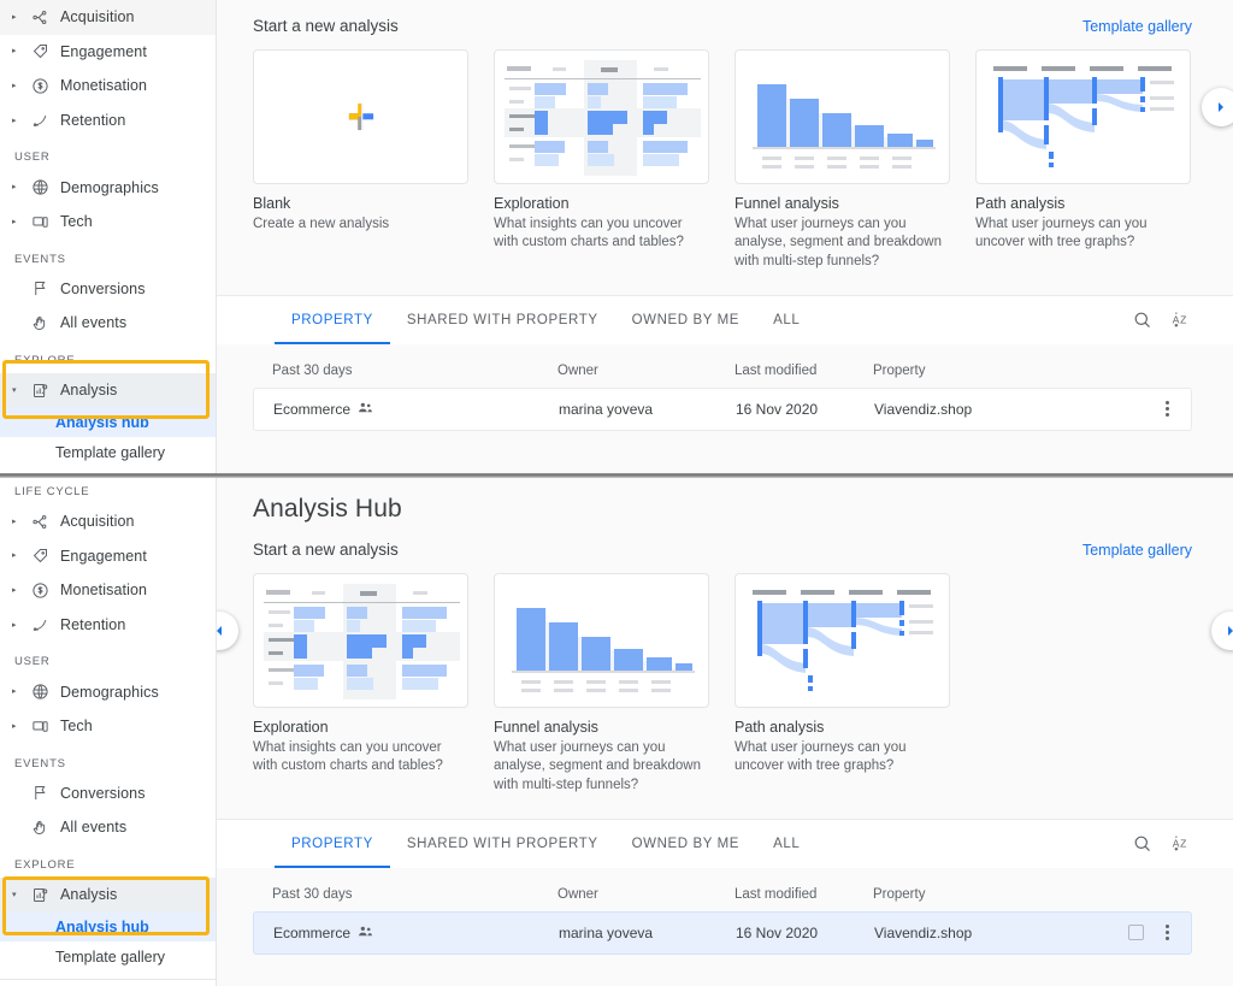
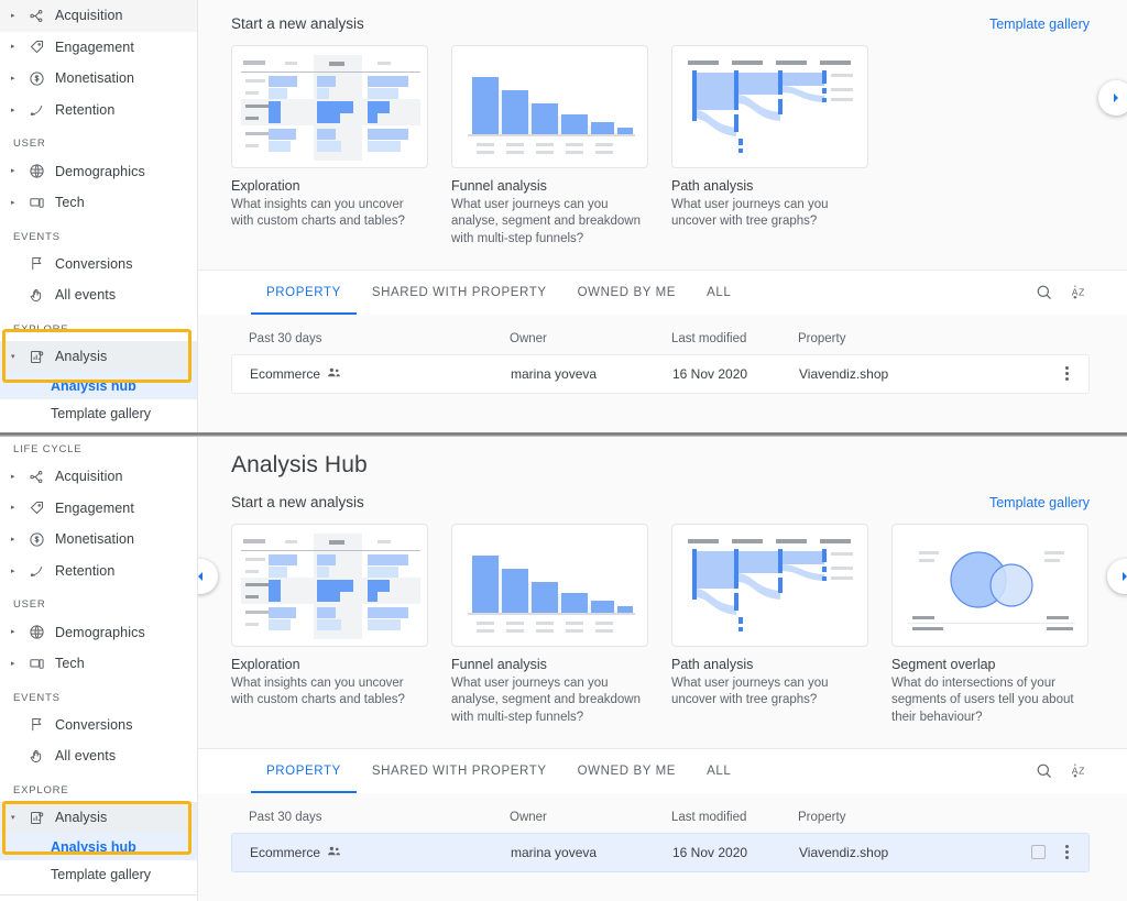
  Acquisition
  Engagement
  Monetisation
  Retention
  USER
  Demographics
  Tech
  EVENTS
  Conversions
  All events
  EXPLORE
  Analysis
  Analysis hub
  Template gallery
  Start a new analysis
  Template gallery
- Blank
- Create a new analysis
  Exploration
  What insights can you uncover with custom charts and tables?
  Funnel analysis
  What user journeys can you analyse, segment and breakdown with multi-step funnels?
  Path analysis
  What user journeys can you uncover with tree graphs?
  PROPERTY
  SHARED WITH PROPERTY
  OWNED BY ME
  ALL
  A
  Z
  Past 30 days
  Owner
  Last modified
  Property
  Ecommerce
  marina yoveva
  16 Nov 2020
  Viavendiz.shop
  LIFE CYCLE
  Acquisition
  Engagement
  Monetisation
  Retention
  USER
  Demographics
  Tech
  EVENTS
  Conversions
  All events
  EXPLORE
  Analysis
  Analysis hub
  Template gallery
  Analysis Hub
  Start a new analysis
  Template gallery
  Exploration
  What insights can you uncover with custom charts and tables?
  Funnel analysis
  What user journeys can you analyse, segment and breakdown with multi-step funnels?
  Path analysis
  What user journeys can you uncover with tree graphs?
+ Segment overlap
+ What do intersections of your segments of users tell you about their behaviour?
  PROPERTY
  SHARED WITH PROPERTY
  OWNED BY ME
  ALL
  A
  Z
  Past 30 days
  Owner
  Last modified
  Property
  Ecommerce
  marina yoveva
  16 Nov 2020
  Viavendiz.shop
